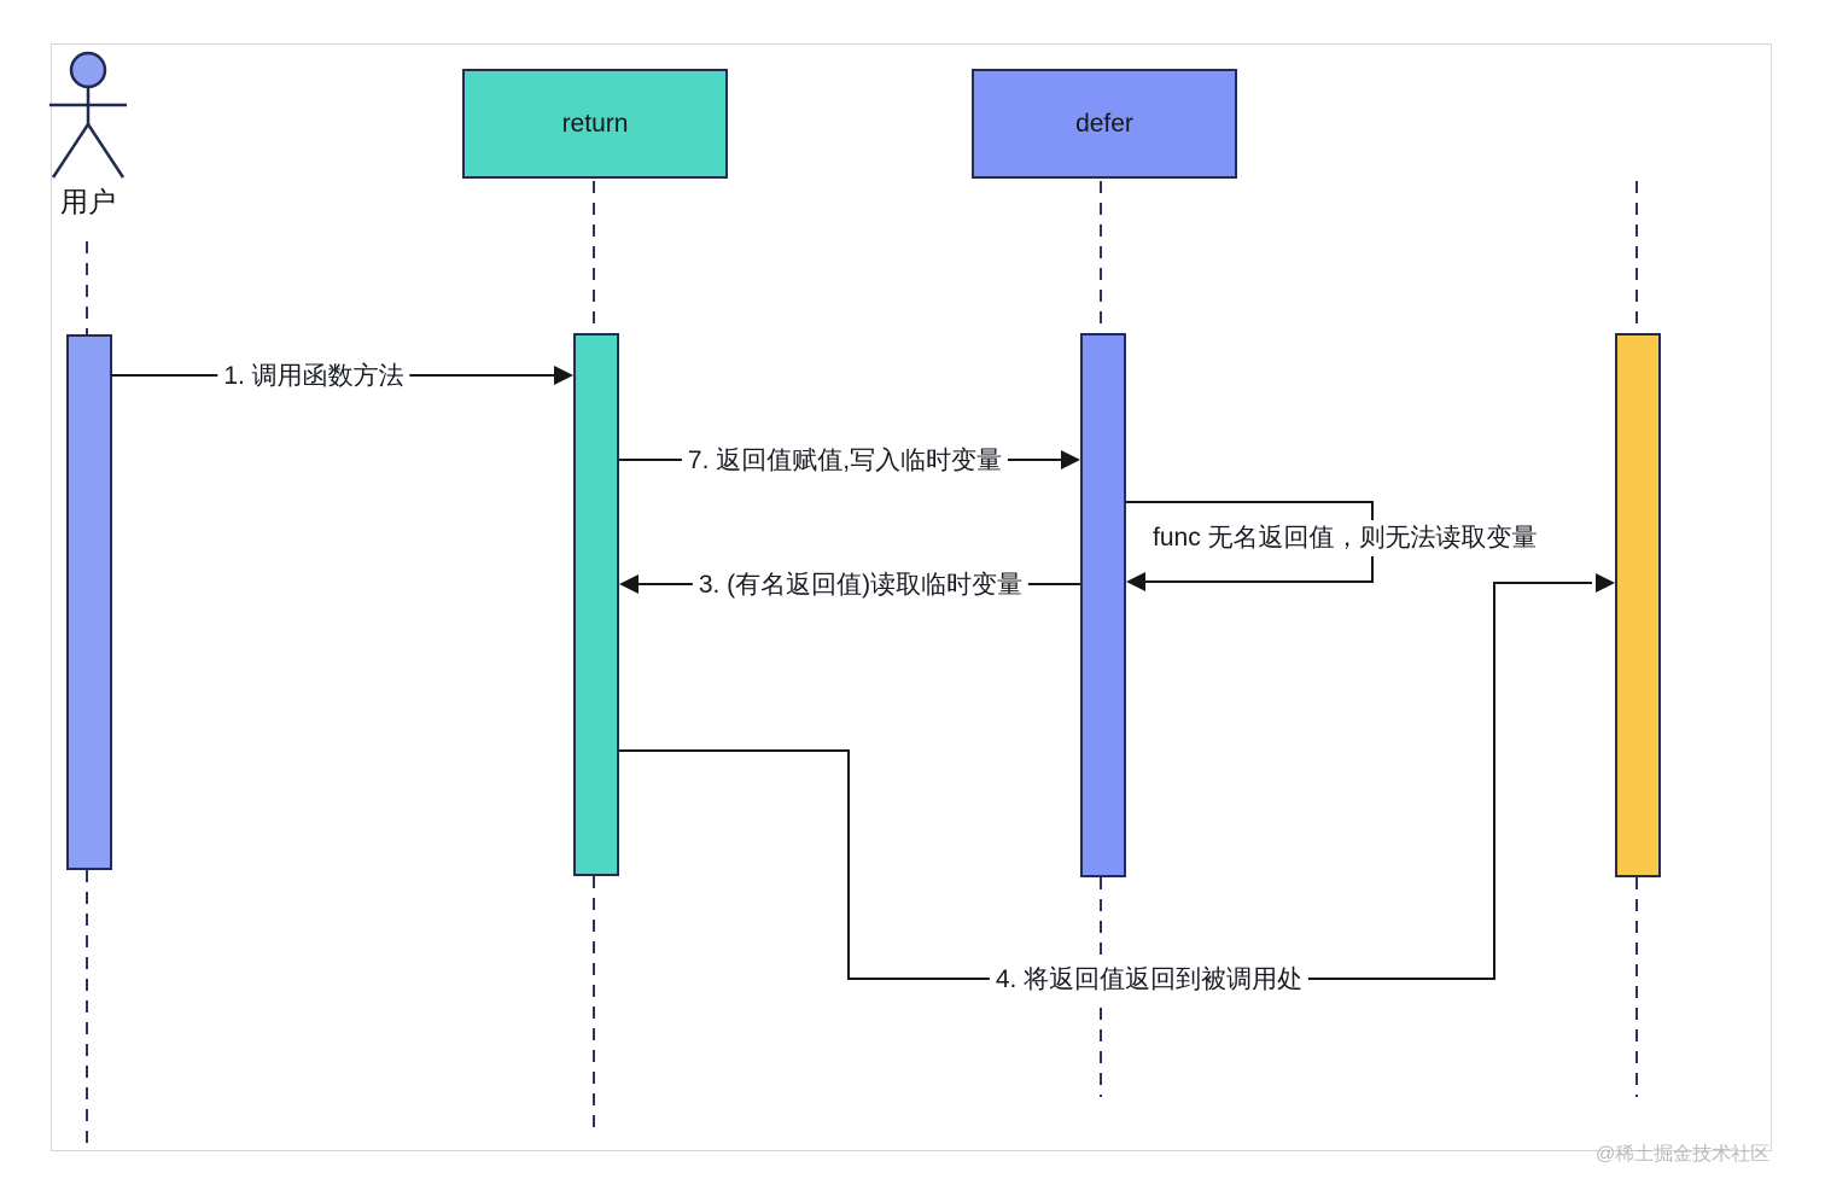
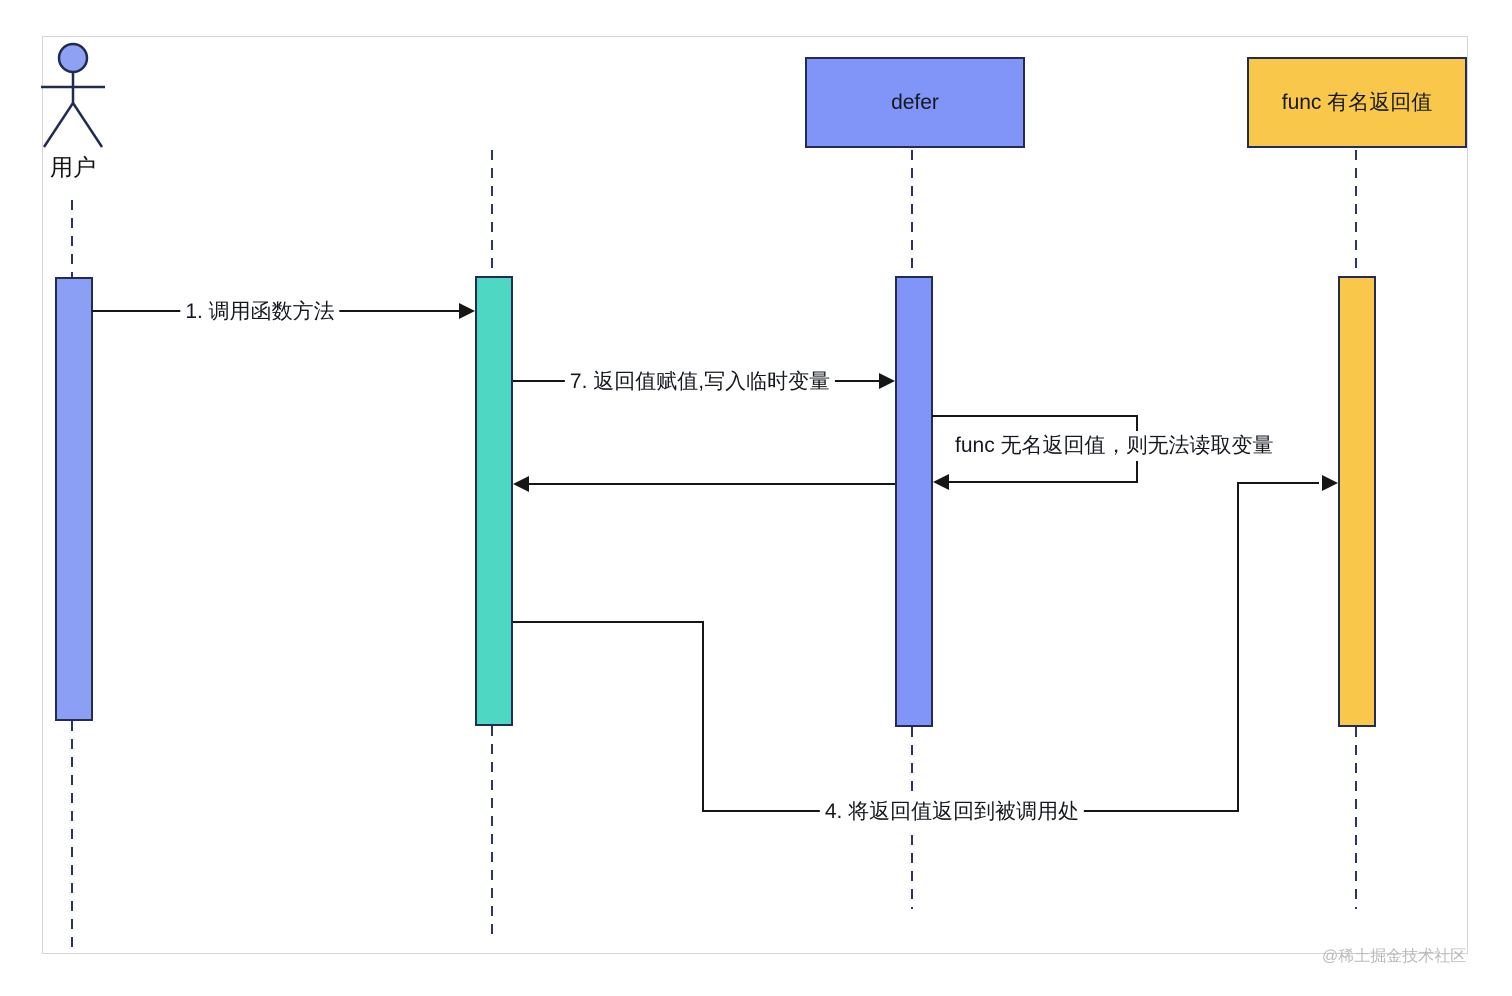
  用户
- return
  defer
+ func 有名返回值
  1. 调用函数方法
  7. 返回值赋值,写入临时变量
- 3. (有名返回值)读取临时变量
  func 无名返回值，则无法读取变量
  4. 将返回值返回到被调用处
  @稀土掘金技术社区
